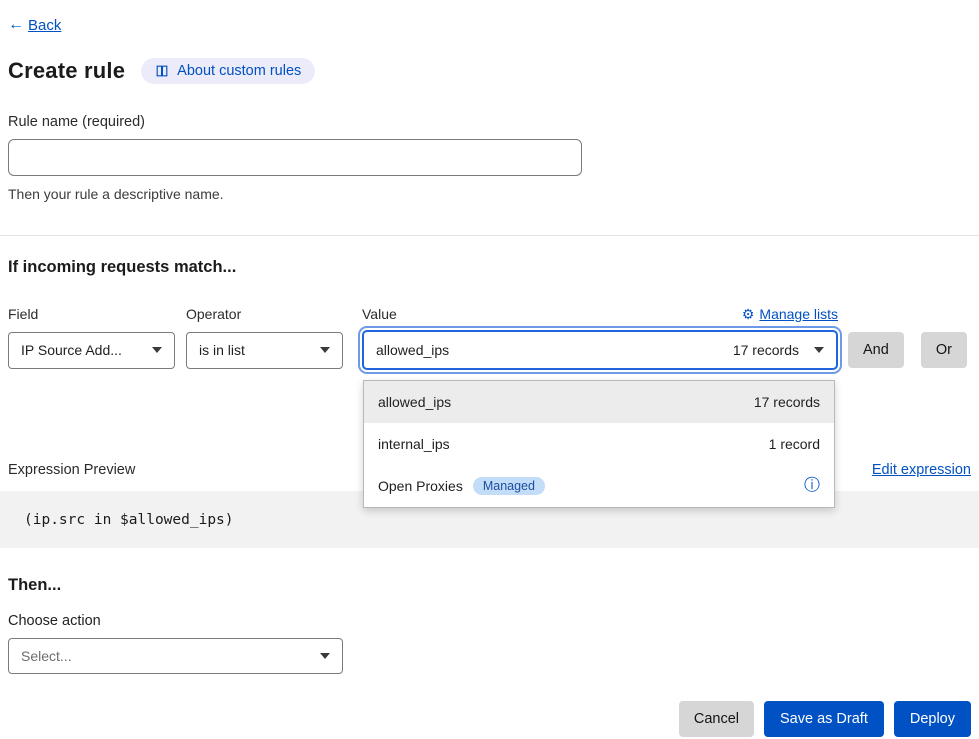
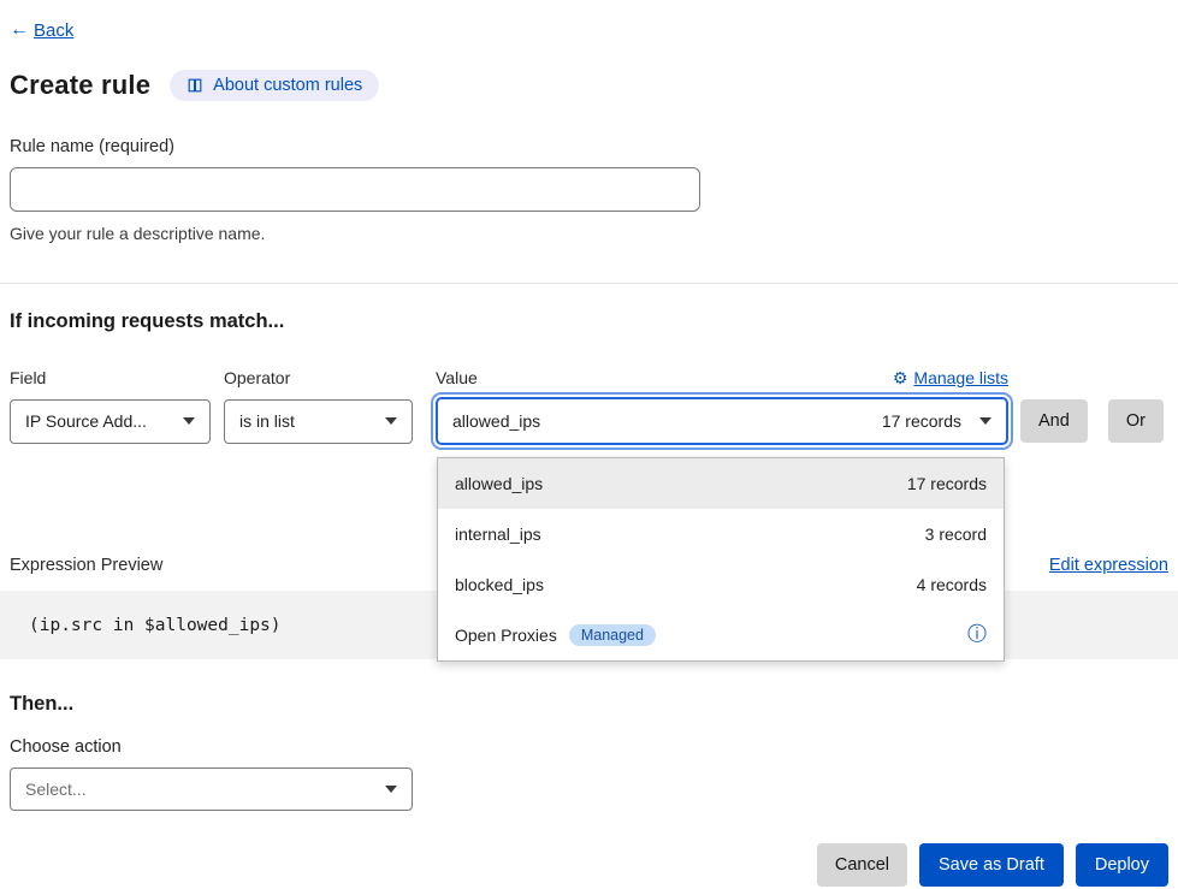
  ←
  Back
  Create rule
  About custom rules
  Rule name (required)
- Then your rule a descriptive name.
+ Give your rule a descriptive name.
  If incoming requests match...
  Field
  Operator
  Value
  ⚙
  Manage lists
  IP Source Add...
  is in list
  allowed_ips
  17 records
  allowed_ips
  17 records
  internal_ips
- 1 record
+ 3 record
+ blocked_ips
+ 4 records
  Open Proxies
  Managed
  ⓘ
  And
  Or
  Expression Preview
  Edit expression
  (ip.src in $allowed_ips)
  Then...
  Choose action
  Select...
  Cancel
  Save as Draft
  Deploy
